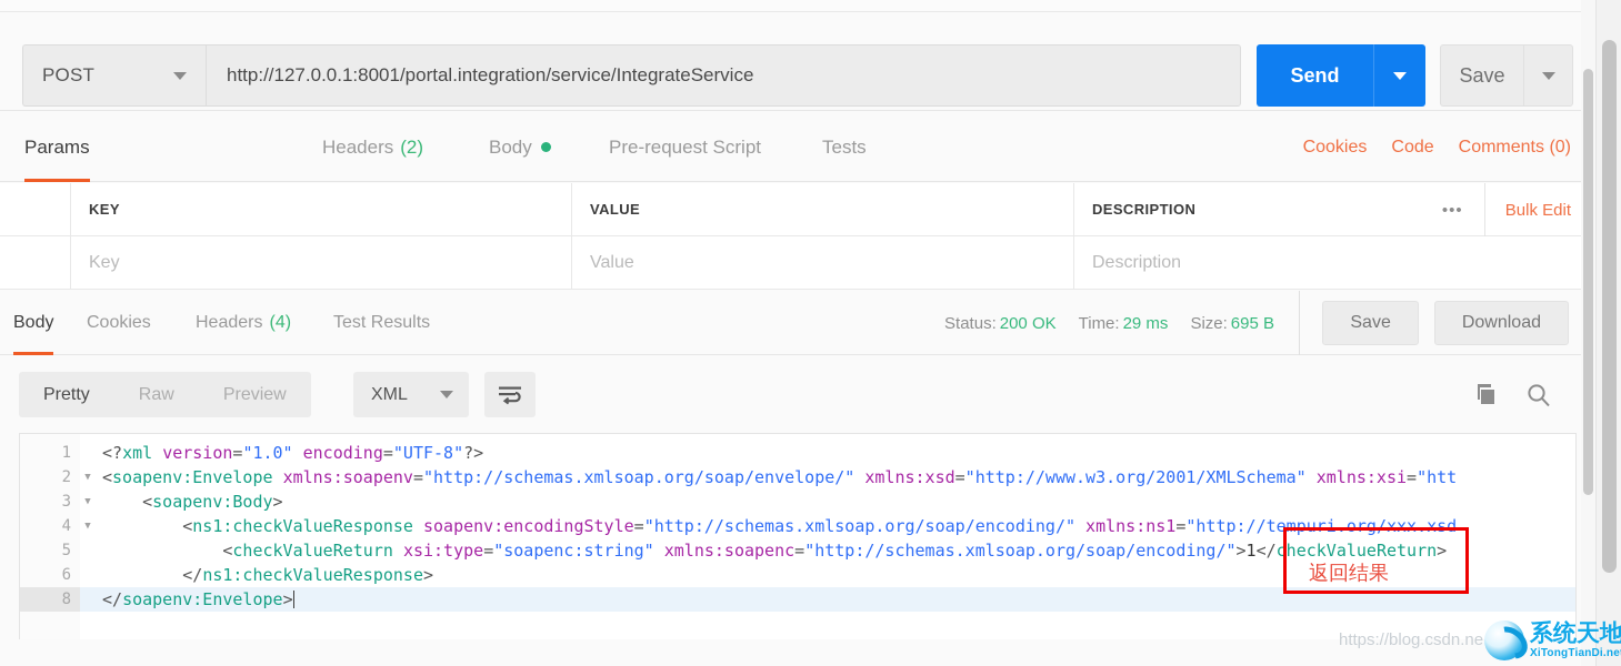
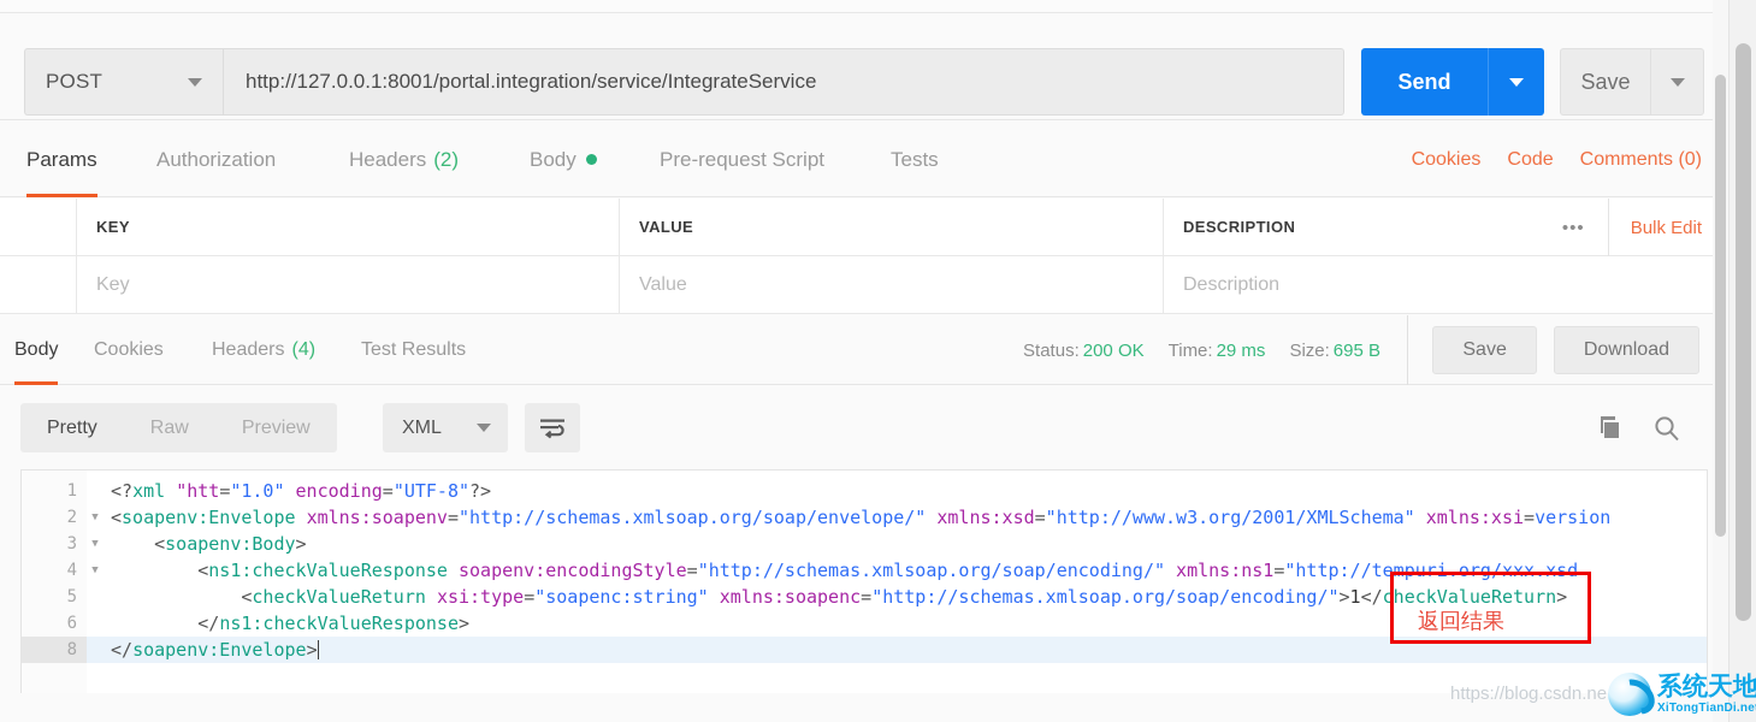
  POST
  http://127.0.0.1:8001/portal.integration/service/IntegrateService
  Send
  Save
  Params
+ Authorization
  Headers
  (2)
  Body
  Pre-request Script
  Tests
  Cookies
  Code
  Comments (0)
  KEY
  VALUE
  DESCRIPTION
  •••
  Bulk Edit
  Key
  Value
  Description
  Body
  Cookies
  Headers
  (4)
  Test Results
  Status: 200 OK
  Time: 29 ms
  Size: 695 B
  Save
  Download
  Pretty
  Raw
  Preview
  XML
  1
- <?xml version="1.0" encoding="UTF-8"?>
+ <?xml "htt="1.0" encoding="UTF-8"?>
  2
  ▼
- <soapenv:Envelope xmlns:soapenv="http://schemas.xmlsoap.org/soap/envelope/" xmlns:xsd="http://www.w3.org/2001/XMLSchema" xmlns:xsi="htt
+ <soapenv:Envelope xmlns:soapenv="http://schemas.xmlsoap.org/soap/envelope/" xmlns:xsd="http://www.w3.org/2001/XMLSchema" xmlns:xsi=version
  3
  ▼
  <soapenv:Body>
  4
  ▼
  <ns1:checkValueResponse soapenv:encodingStyle="http://schemas.xmlsoap.org/soap/encoding/" xmlns:ns1="http://tempuri.org/xxx.xsd
  5
  <checkValueReturn xsi:type="soapenc:string" xmlns:soapenc="http://schemas.xmlsoap.org/soap/encoding/">1</checkValueReturn>
  6
  </ns1:checkValueResponse>
  8
  </soapenv:Envelope>
  返回结果
  https://blog.csdn.ne
  系统天地
  XiTongTianDi.ne
